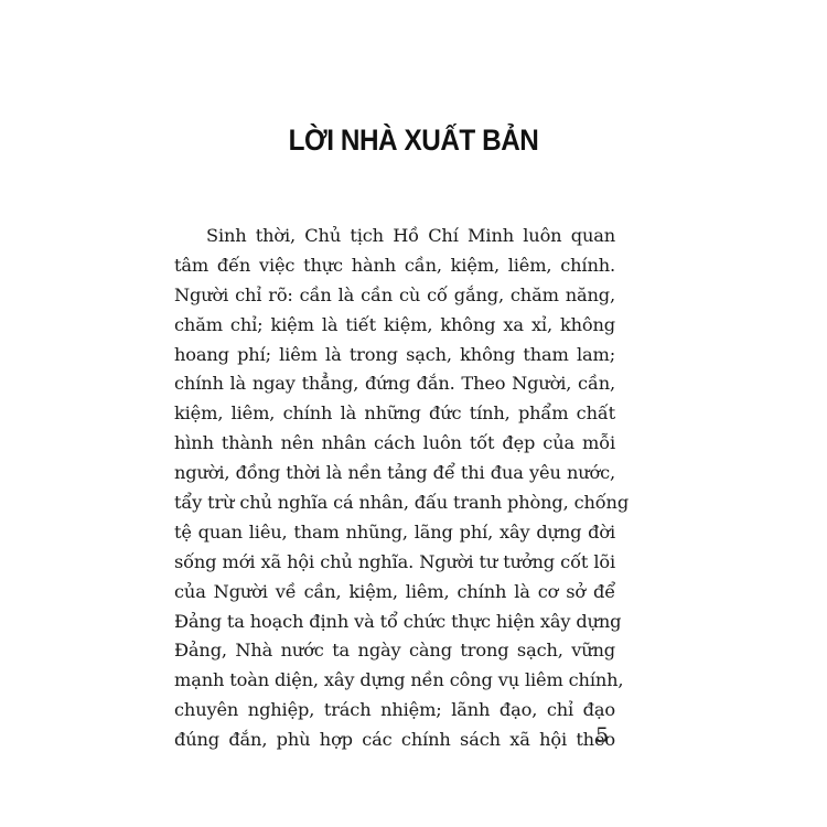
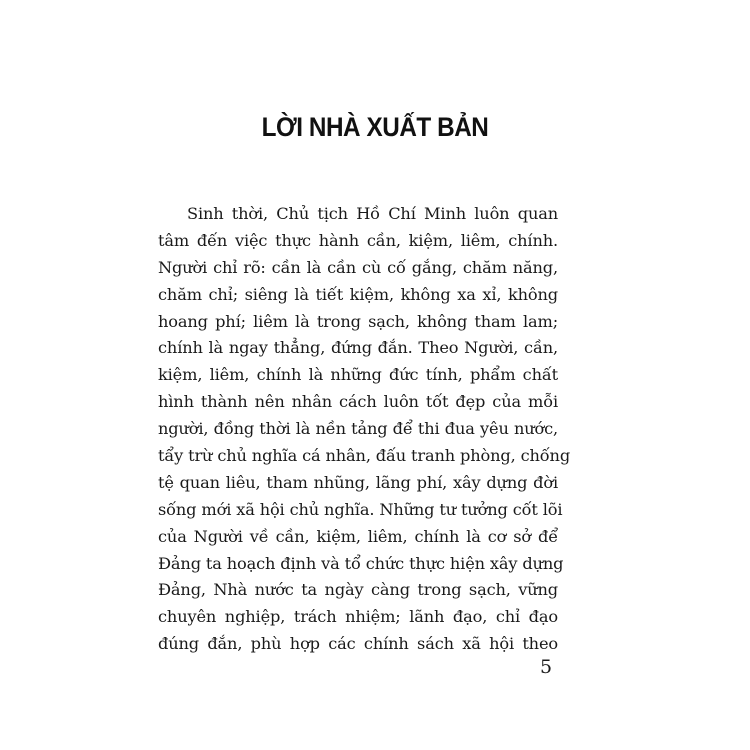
  LỜI NHÀ XUẤT BẢN
  Sinh thời, Chủ tịch Hồ Chí Minh luôn quan
  tâm đến việc thực hành cần, kiệm, liêm, chính.
  Người chỉ rõ: cần là cần cù cố gắng, chăm năng,
- chăm chỉ; kiệm là tiết kiệm, không xa xỉ, không
+ chăm chỉ; siêng là tiết kiệm, không xa xỉ, không
  hoang phí; liêm là trong sạch, không tham lam;
  chính là ngay thẳng, đứng đắn. Theo Người, cần,
  kiệm, liêm, chính là những đức tính, phẩm chất
  hình thành nên nhân cách luôn tốt đẹp của mỗi
  người, đồng thời là nền tảng để thi đua yêu nước,
  tẩy trừ chủ nghĩa cá nhân, đấu tranh phòng, chống
  tệ quan liêu, tham nhũng, lãng phí, xây dựng đời
- sống mới xã hội chủ nghĩa. Người tư tưởng cốt lõi
+ sống mới xã hội chủ nghĩa. Những tư tưởng cốt lõi
  của Người về cần, kiệm, liêm, chính là cơ sở để
  Đảng ta hoạch định và tổ chức thực hiện xây dựng
  Đảng, Nhà nước ta ngày càng trong sạch, vững
- mạnh toàn diện, xây dựng nền công vụ liêm chính,
  chuyên nghiệp, trách nhiệm; lãnh đạo, chỉ đạo
  đúng đắn, phù hợp các chính sách xã hội theo
  5
